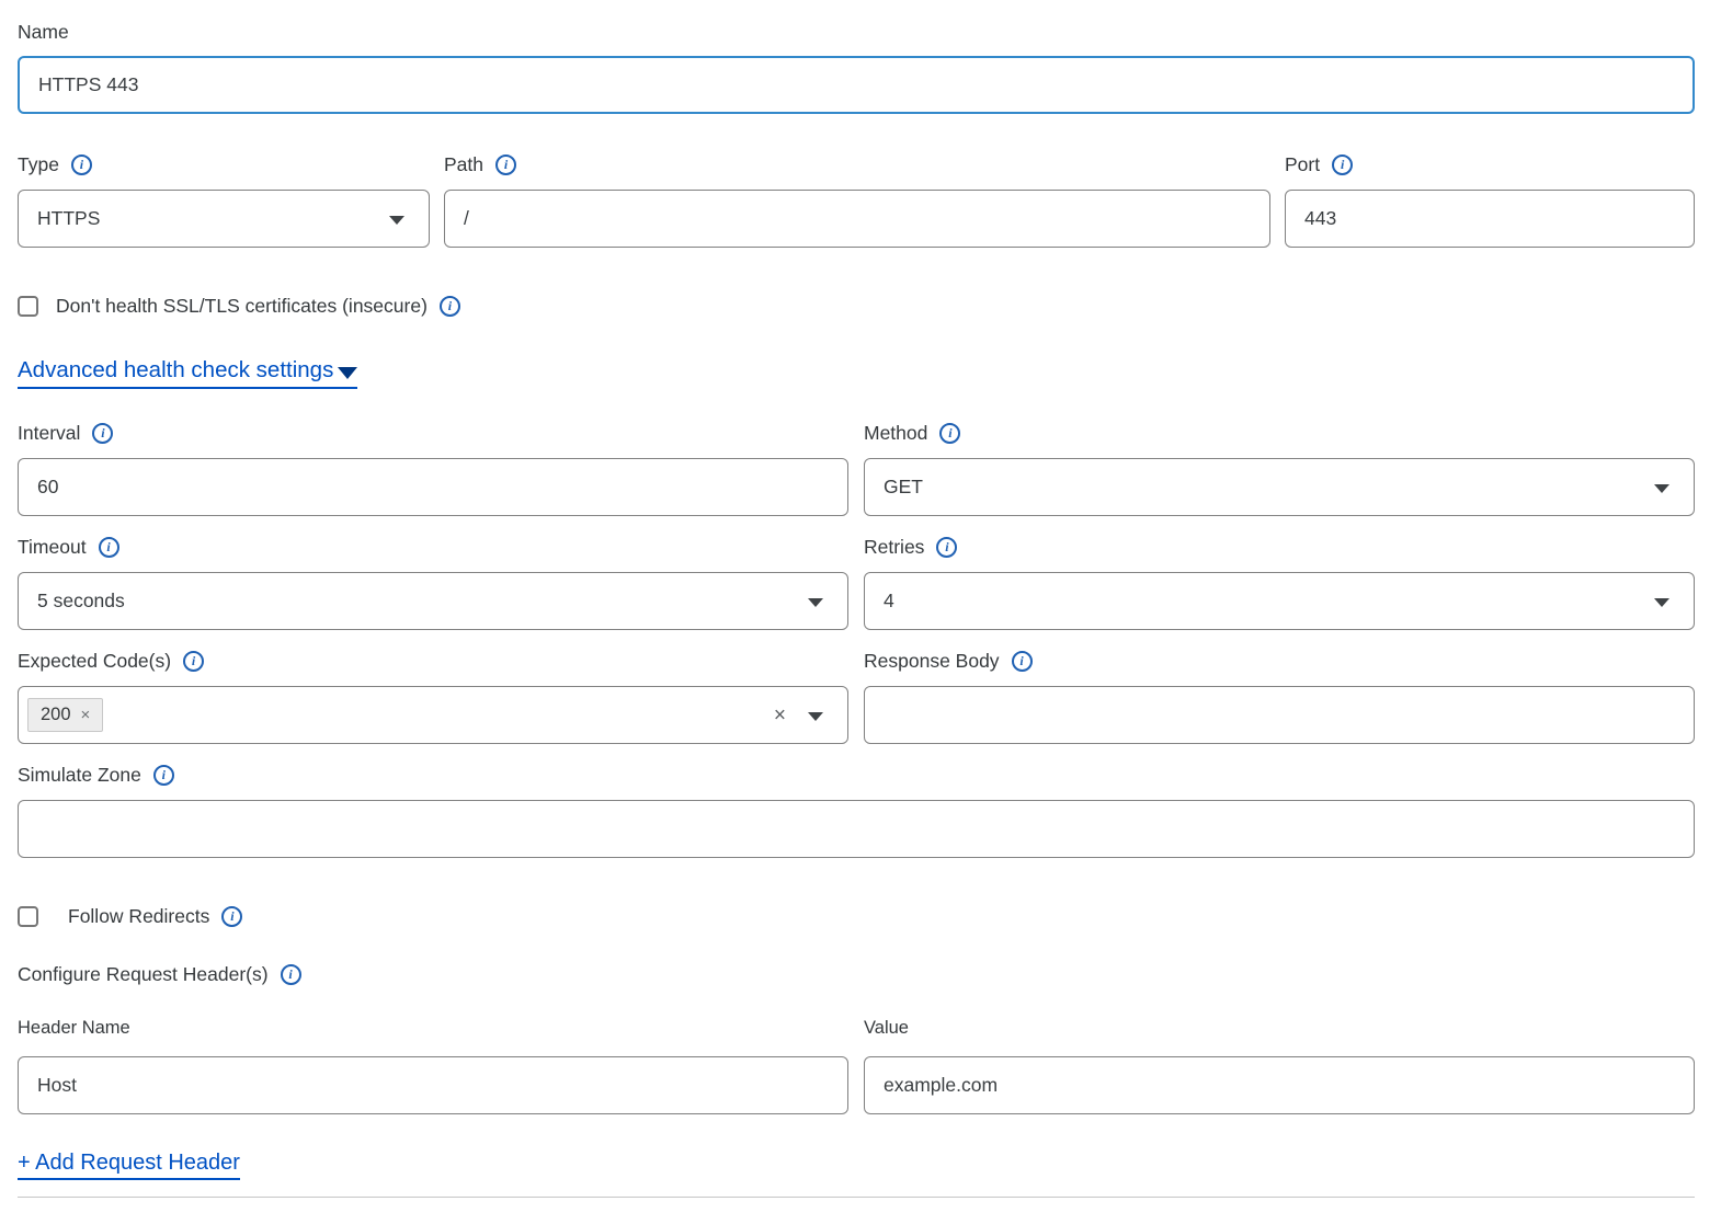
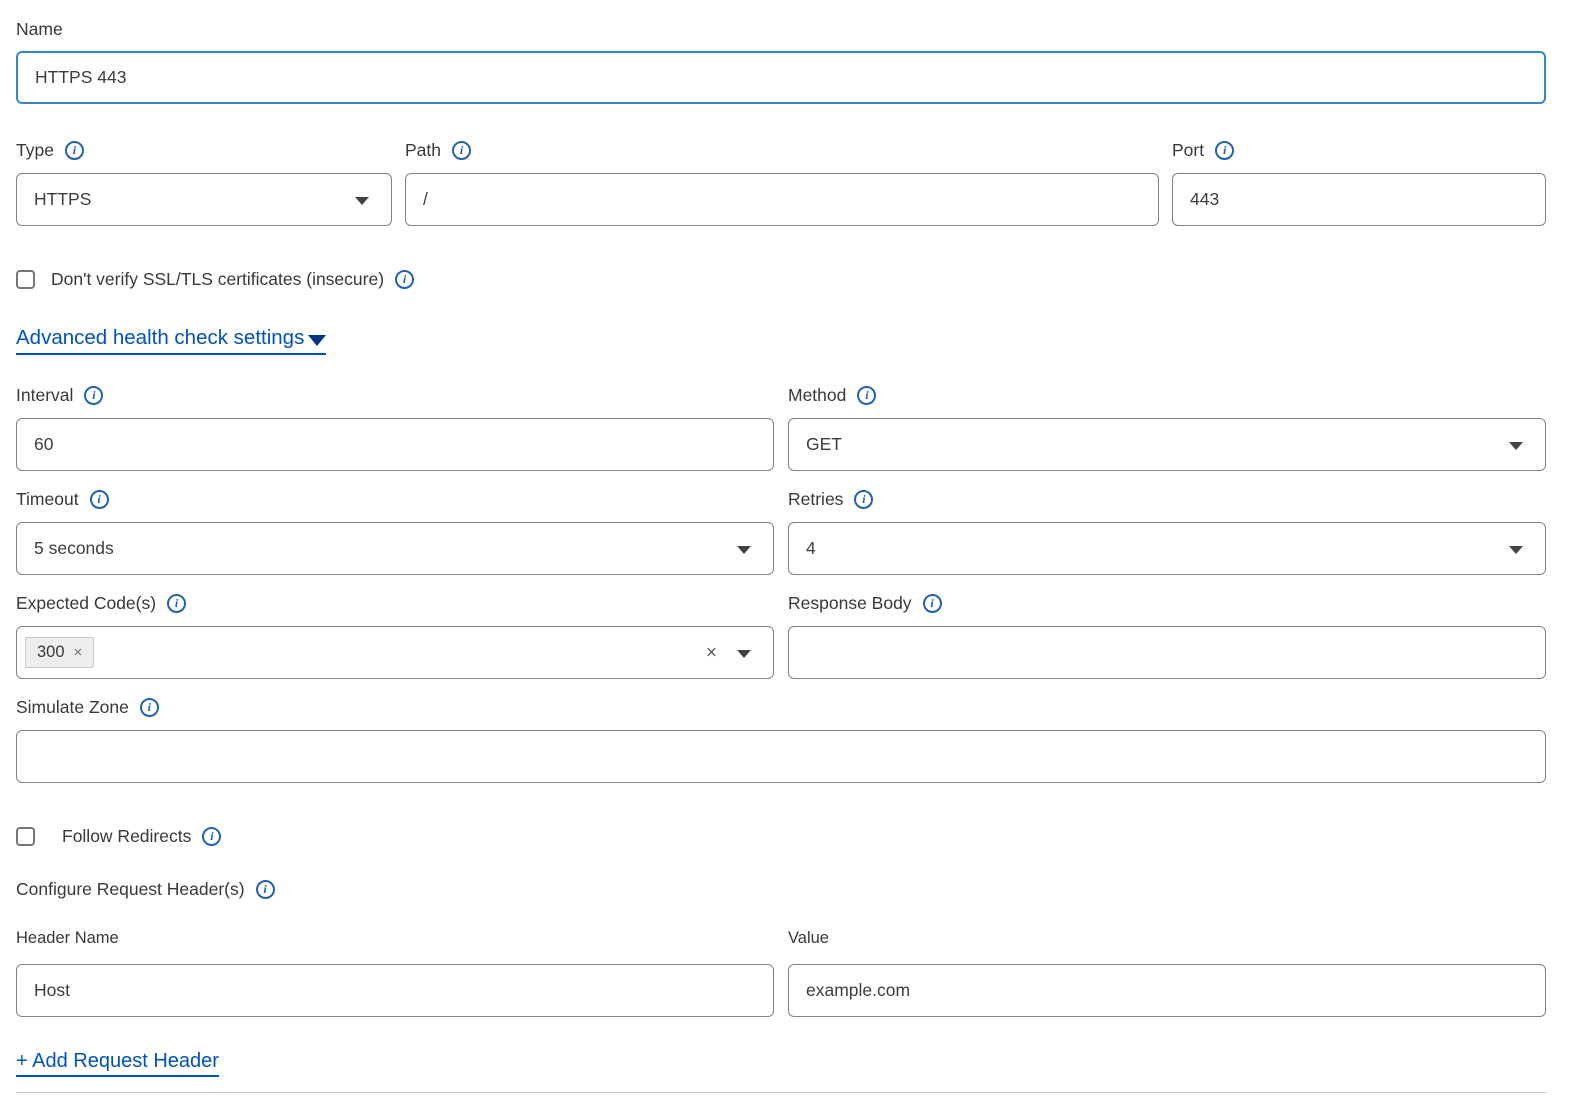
  Name
  HTTPS 443
  Type
  i
  HTTPS
  Path
  i
  /
  Port
  i
  443
- Don't health SSL/TLS certificates (insecure)
+ Don't verify SSL/TLS certificates (insecure)
  i
  Advanced health check settings
  Interval
  i
  60
  Method
  i
  GET
  Timeout
  i
  5 seconds
  Retries
  i
  4
  Expected Code(s)
  i
- 200
+ 300
  ×
  ×
  Response Body
  i
  Simulate Zone
  i
  Follow Redirects
  i
  Configure Request Header(s)
  i
  Header Name
  Host
  Value
  example.com
  + Add Request Header
